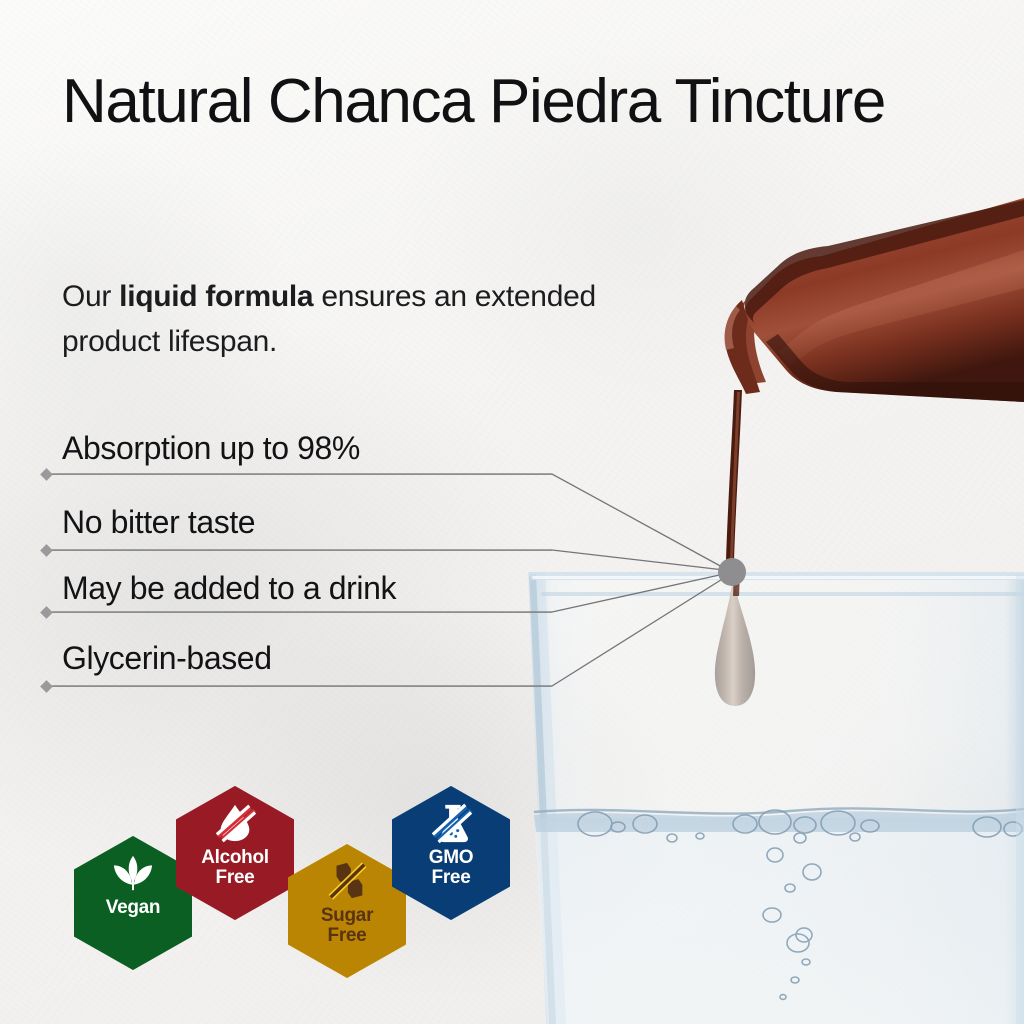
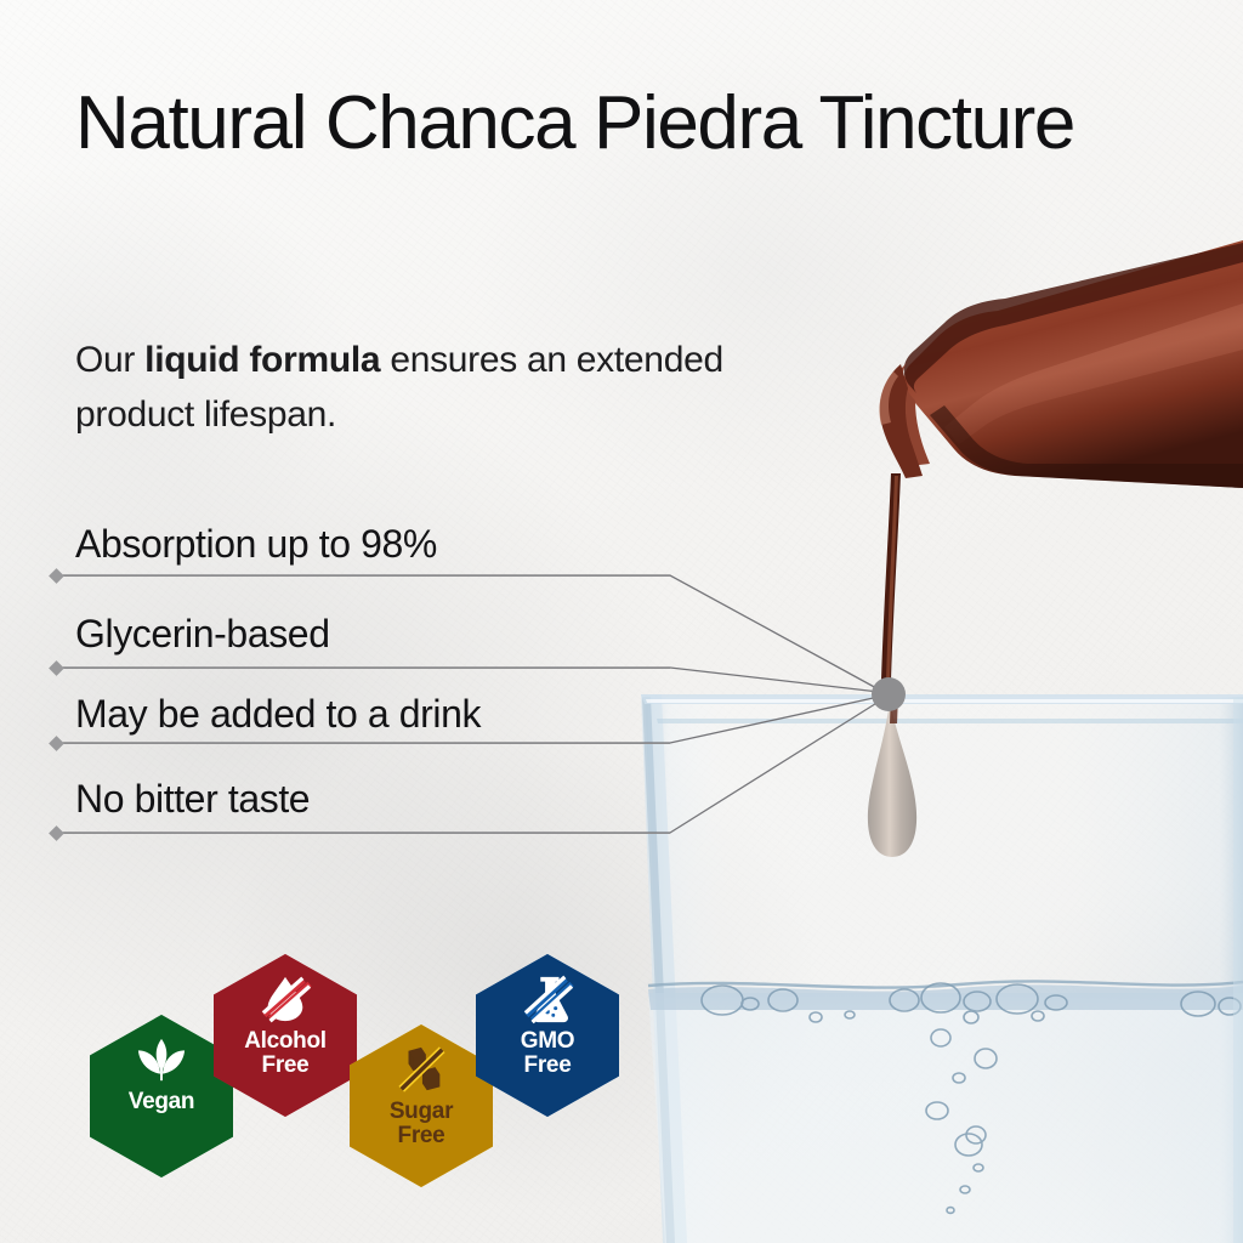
  Natural Chanca Piedra Tincture
  Our liquid formula ensures an extended product lifespan.
  Absorption up to 98%
- No bitter taste
+ Glycerin-based
  May be added to a drink
- Glycerin-based
+ No bitter taste
  Vegan
  Alcohol
  Free
  Sugar
  Free
  GMO
  Free
